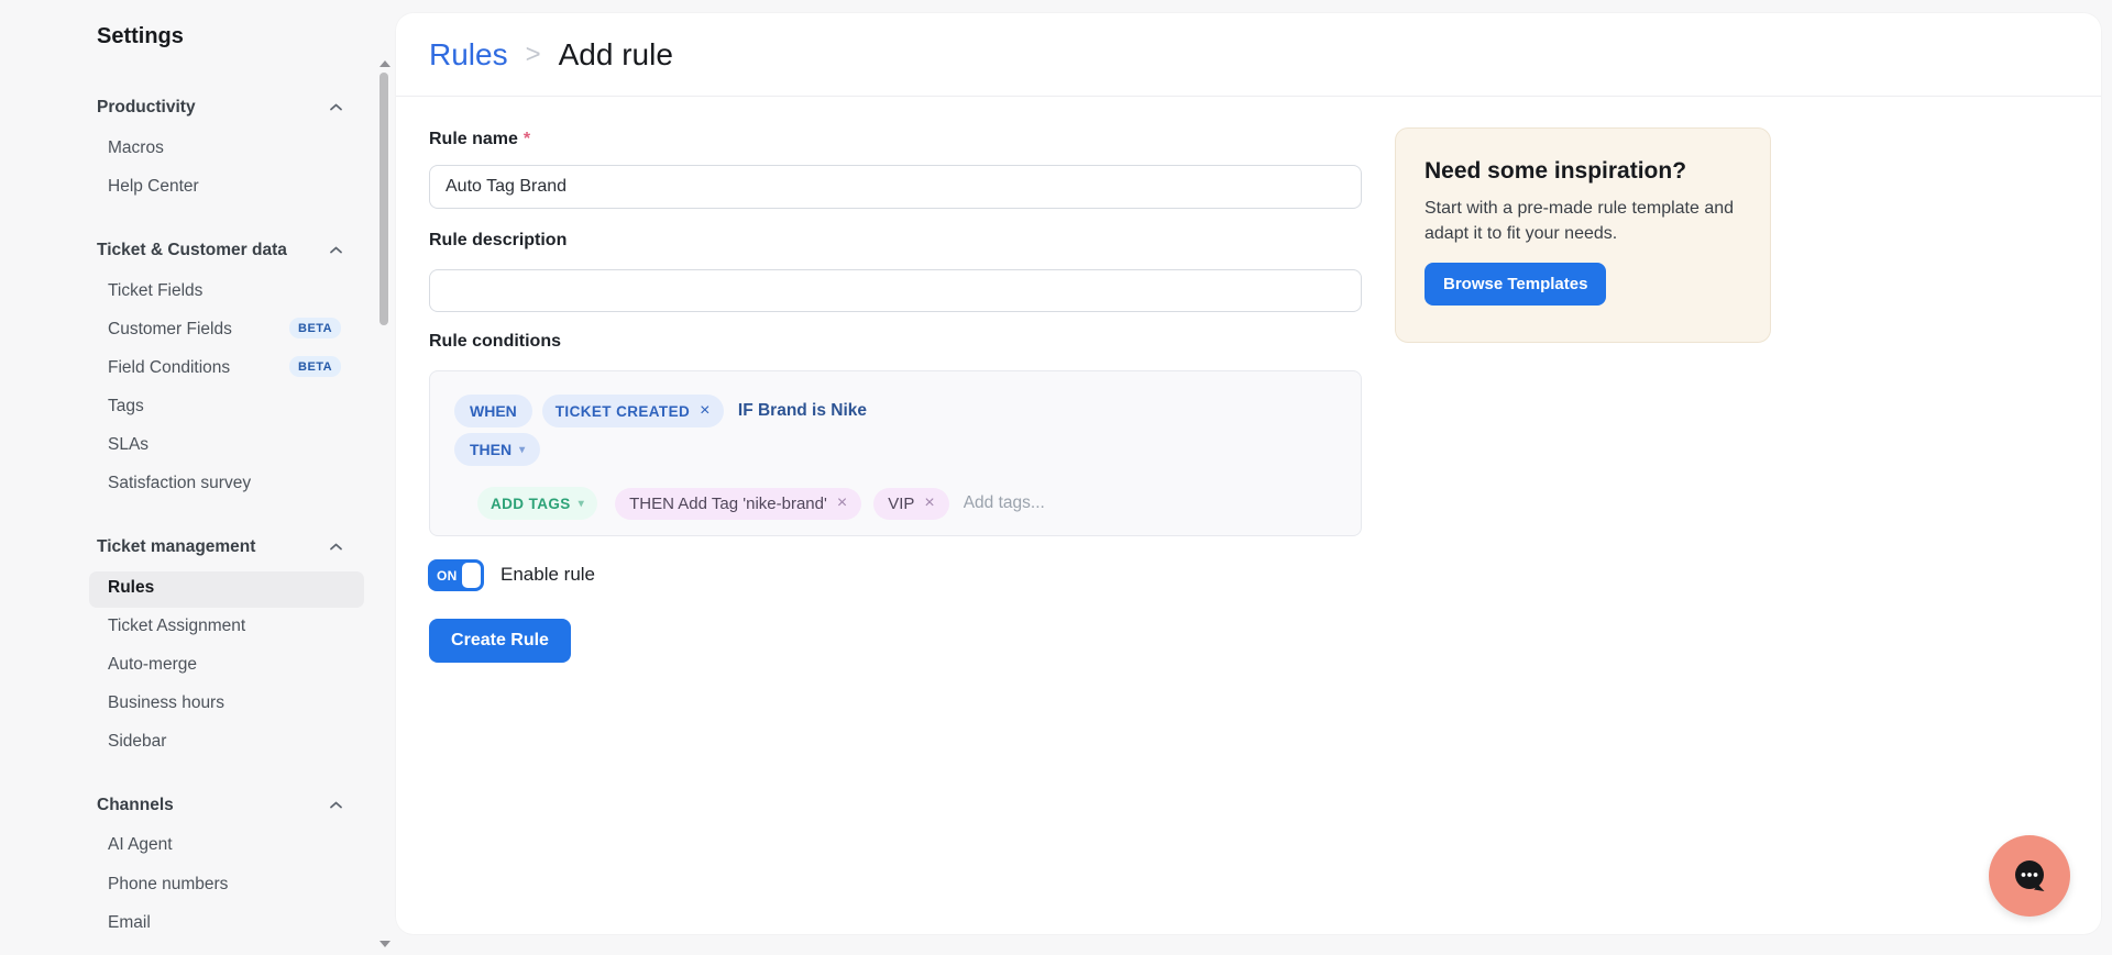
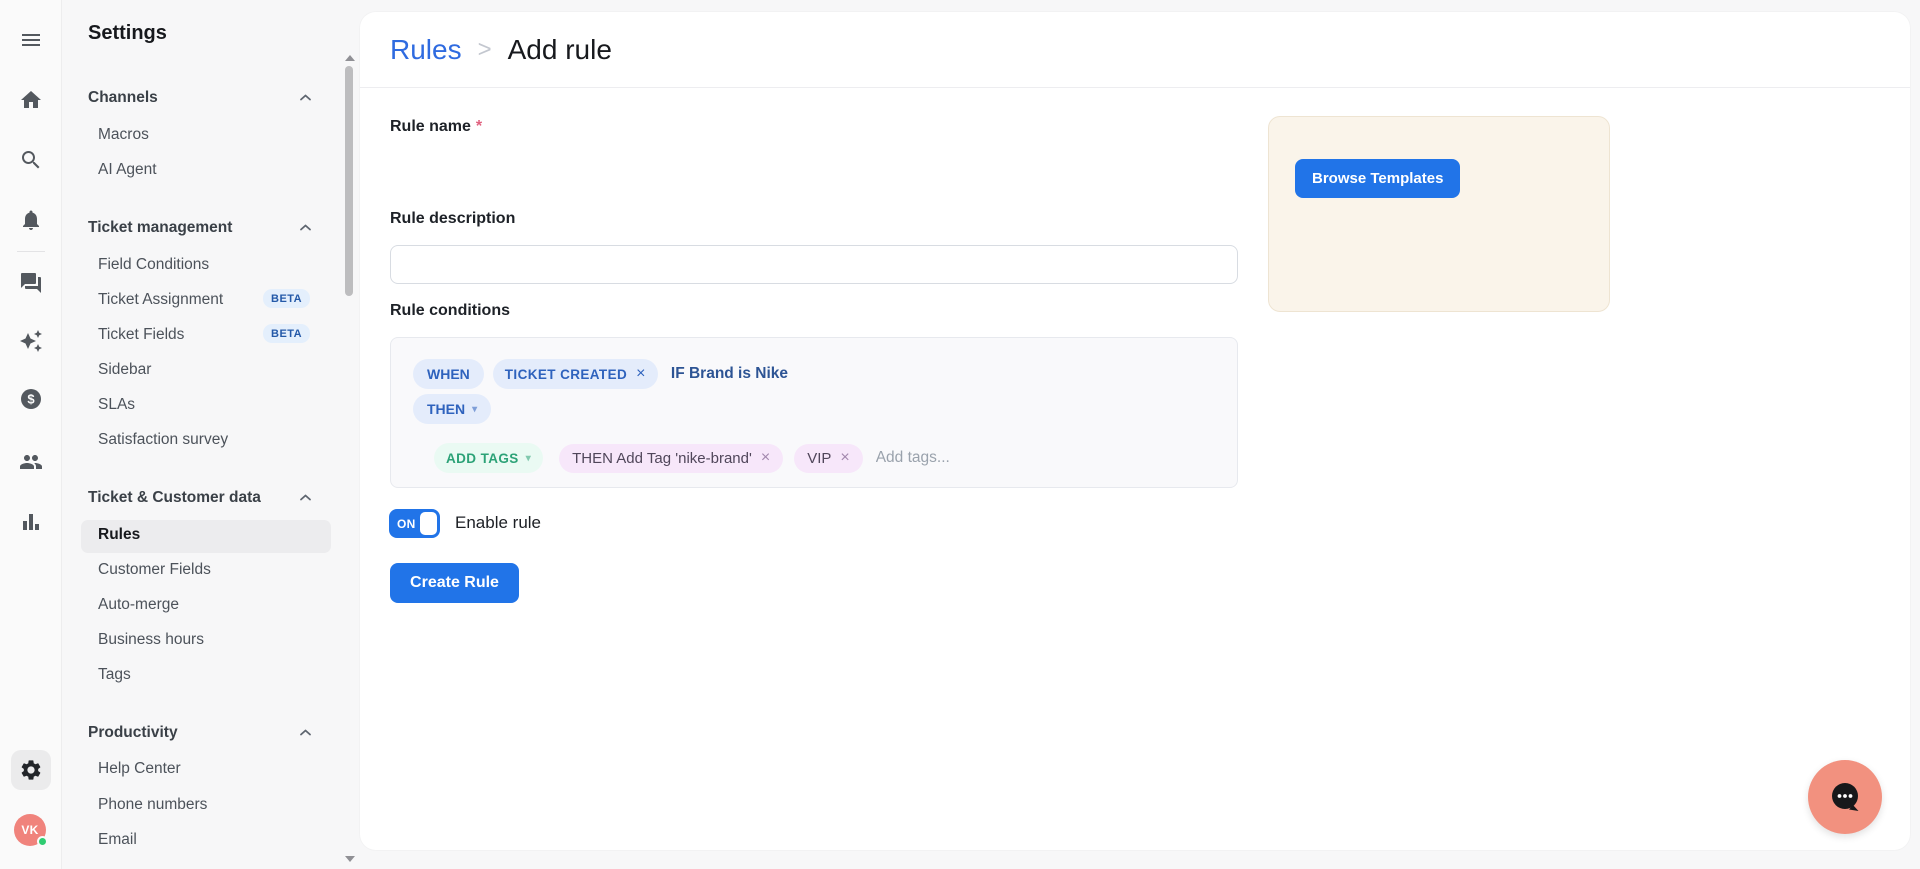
+ $
+ VK
  Settings
- Productivity
+ Channels
  Macros
- Help Center
+ AI Agent
- Ticket & Customer data
+ Ticket management
- Ticket Fields
+ Field Conditions
- Customer Fields
+ Ticket Assignment
  BETA
- Field Conditions
+ Ticket Fields
  BETA
- Tags
+ Sidebar
  SLAs
  Satisfaction survey
- Ticket management
+ Ticket & Customer data
  Rules
- Ticket Assignment
+ Customer Fields
  Auto-merge
  Business hours
- Sidebar
+ Tags
- Channels
+ Productivity
- AI Agent
+ Help Center
  Phone numbers
  Email
  Rules
  >
  Add rule
  Rule name *
- Auto Tag Brand
  Rule description
  Rule conditions
  WHEN
  TICKET CREATED
  ×
  IF Brand is Nike
  THEN
  ▾
  ADD TAGS
  ▾
  THEN Add Tag 'nike-brand'
  ×
  VIP
  ×
  Add tags...
  ON
  Enable rule
  Create Rule
- Need some inspiration?
- Start with a pre-made rule template and adapt it to fit your needs.
  Browse Templates
